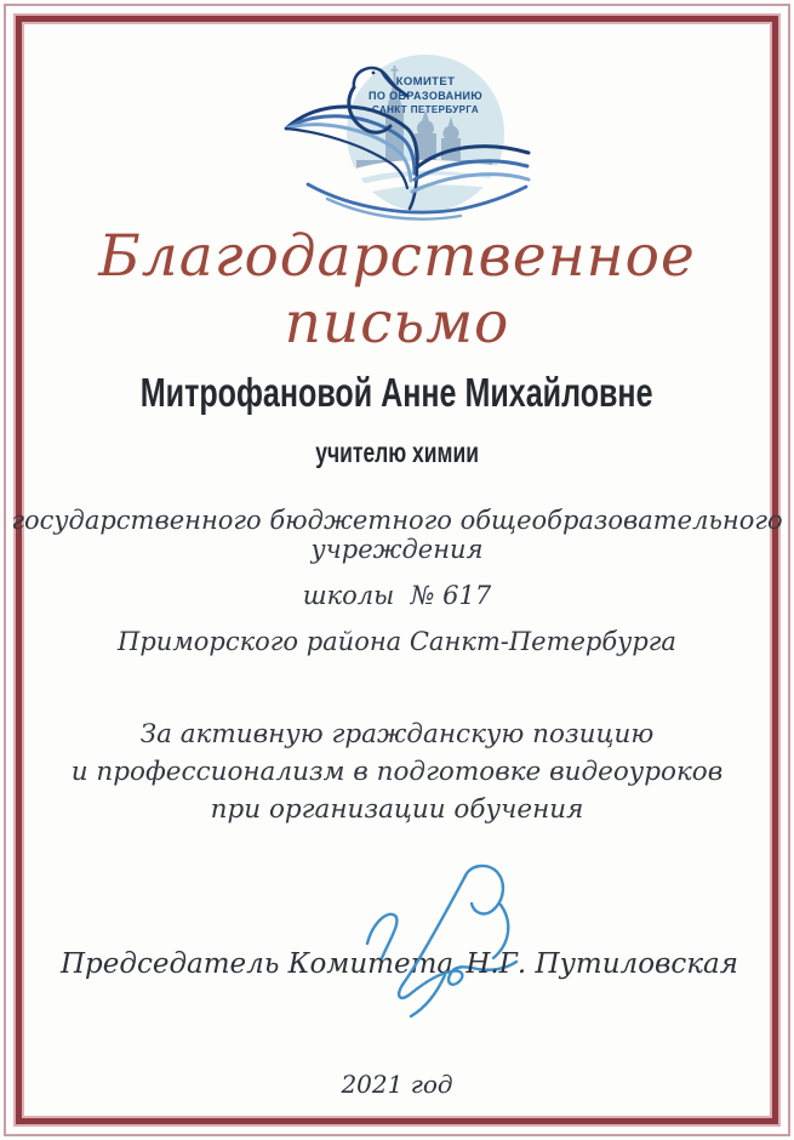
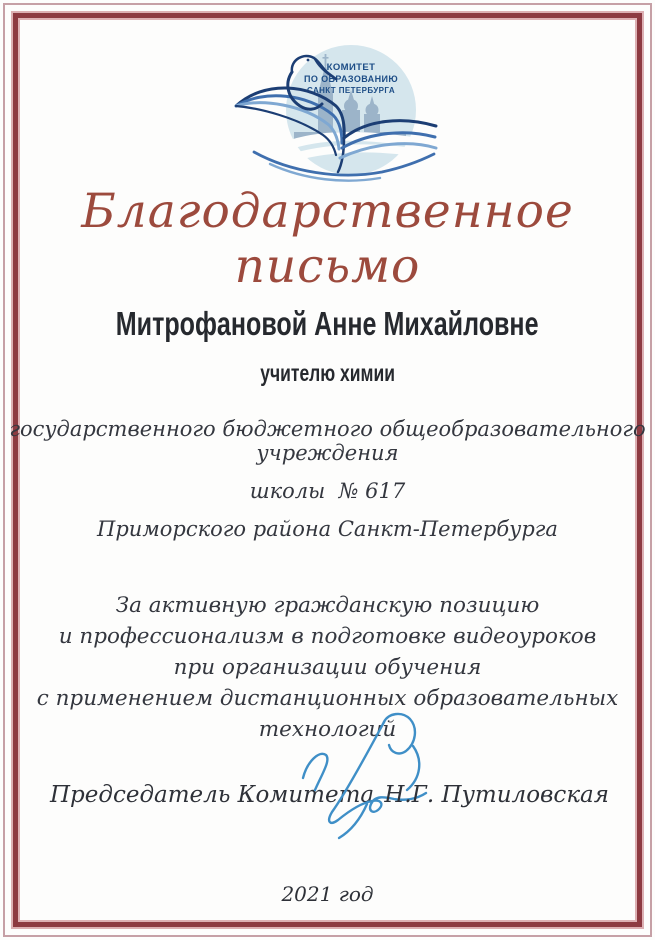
  КОМИТЕТ
  ПО ОБРАЗОВАНИЮ
  АНКТ ПЕТЕРБУРГА
  Благодарственное письмо
  Митрофановой Анне Михайловне
  учителю химии
  государственного бюджетного общеобразовательного учреждения
  школы № 617
  Приморского района Санкт-Петербурга
  За активную гражданскую позицию
  и профессионализм в подготовке видеоуроков
  при организации обучения
+ с применением дистанционных образовательных технологий
  Председатель Комитета
  Н.Г. Путиловская
  2021 год
